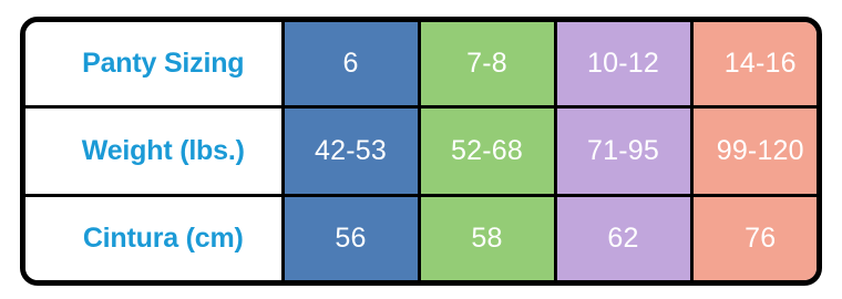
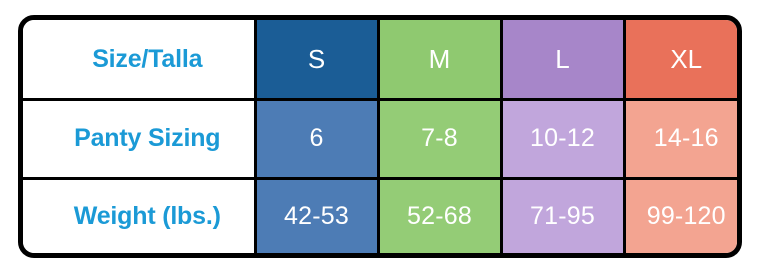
+ Size/Talla	S	M	L	XL
  Panty Sizing	6	7-8	10-12	14-16
  Weight (lbs.)	42-53	52-68	71-95	99-120
- Cintura (cm)	56	58	62	76
